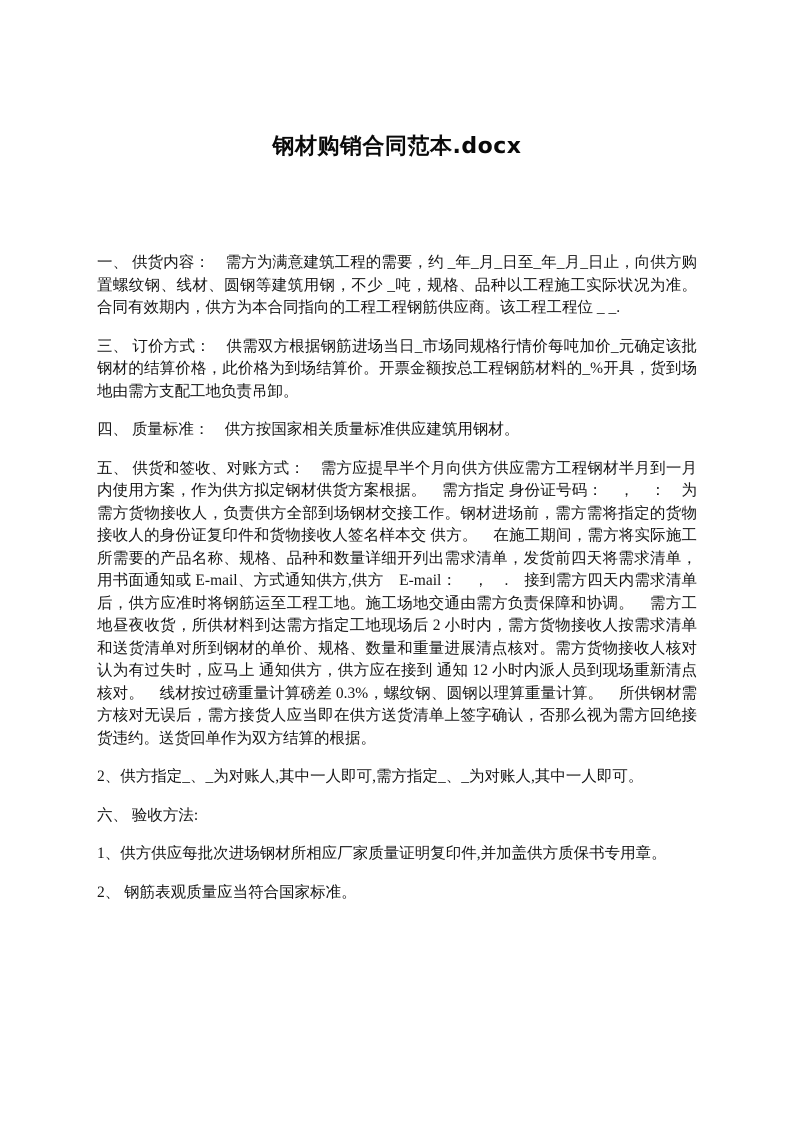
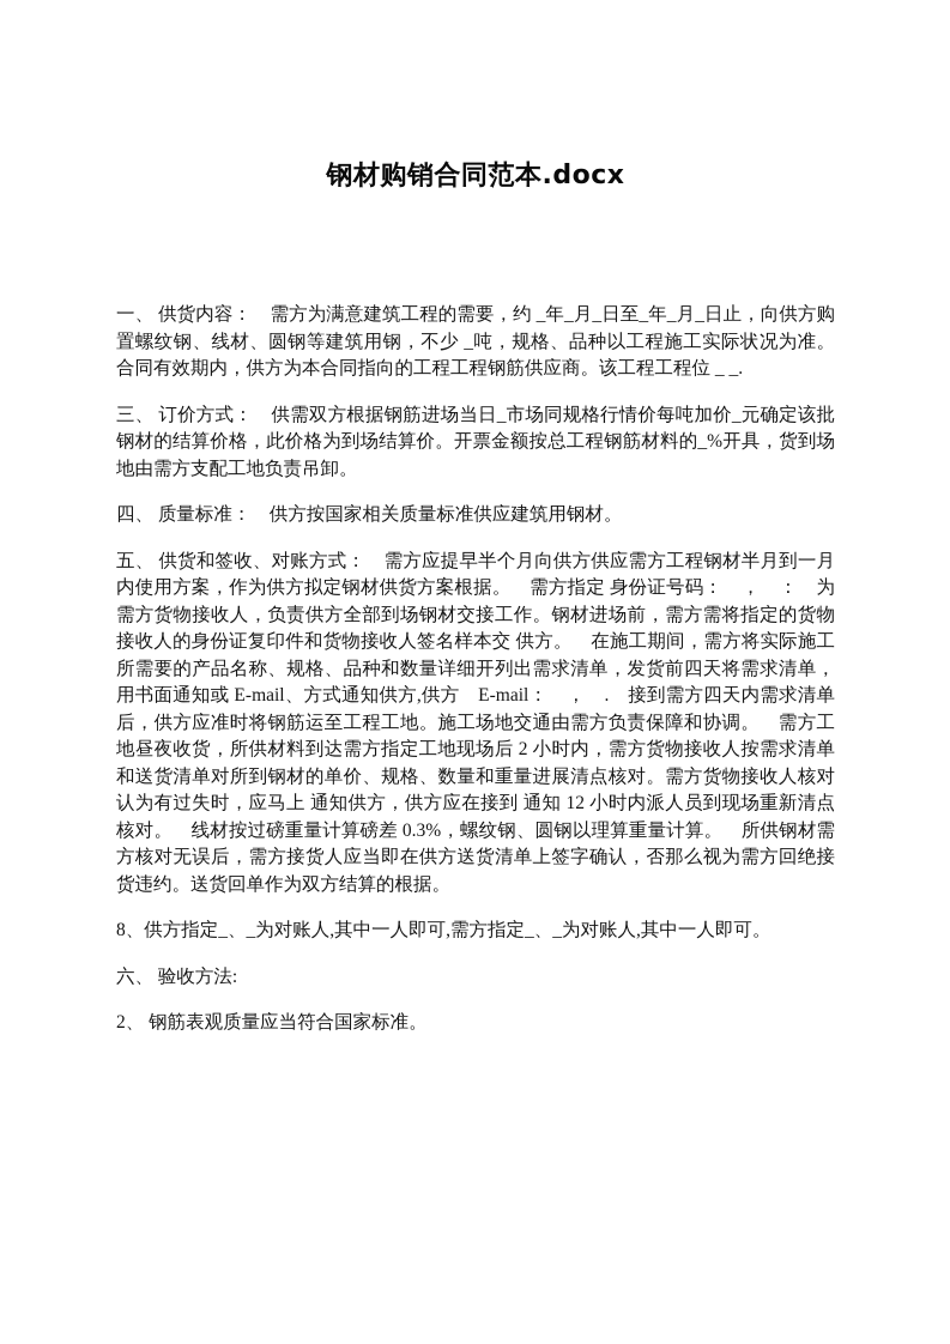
  钢材购销合同范本.docx
  一、 供货内容： 需方为满意建筑工程的需要，约 _年_月_日至_年_月_日止，向供方购置螺纹钢、线材、圆钢等建筑用钢，不少 _吨，规格、品种以工程施工实际状况为准。 合同有效期内，供方为本合同指向的工程工程钢筋供应商。该工程工程位 _ _.
  三、 订价方式： 供需双方根据钢筋进场当日_市场同规格行情价每吨加价_元确定该批钢材的结算价格，此价格为到场结算价。开票金额按总工程钢筋材料的_%开具，货到场地由需方支配工地负责吊卸。
  四、 质量标准： 供方按国家相关质量标准供应建筑用钢材。
  五、 供货和签收、对账方式： 需方应提早半个月向供方供应需方工程钢材半月到一月内使用方案，作为供方拟定钢材供货方案根据。 需方指定 身份证号码： ， ： 为需方货物接收人，负责供方全部到场钢材交接工作。钢材进场前，需方需将指定的货物接收人的身份证复印件和货物接收人签名样本交 供方。 在施工期间，需方将实际施工所需要的产品名称、规格、品种和数量详细开列出需求清单，发货前四天将需求清单，用书面通知或 E-mail、方式通知供方,供方 E-mail： ， . 接到需方四天内需求清单后，供方应准时将钢筋运至工程工地。施工场地交通由需方负责保障和协调。 需方工地昼夜收货，所供材料到达需方指定工地现场后 2 小时内，需方货物接收人按需求清单和送货清单对所到钢材的单价、规格、数量和重量进展清点核对。需方货物接收人核对认为有过失时，应马上 通知供方，供方应在接到 通知 12 小时内派人员到现场重新清点核对。 线材按过磅重量计算磅差 0.3%，螺纹钢、圆钢以理算重量计算。 所供钢材需方核对无误后，需方接货人应当即在供方送货清单上签字确认，否那么视为需方回绝接货违约。送货回单作为双方结算的根据。
- 2、供方指定_、_为对账人,其中一人即可,需方指定_、_为对账人,其中一人即可。
+ 8、供方指定_、_为对账人,其中一人即可,需方指定_、_为对账人,其中一人即可。
  六、 验收方法:
- 1、供方供应每批次进场钢材所相应厂家质量证明复印件,并加盖供方质保书专用章。
  2、 钢筋表观质量应当符合国家标准。
